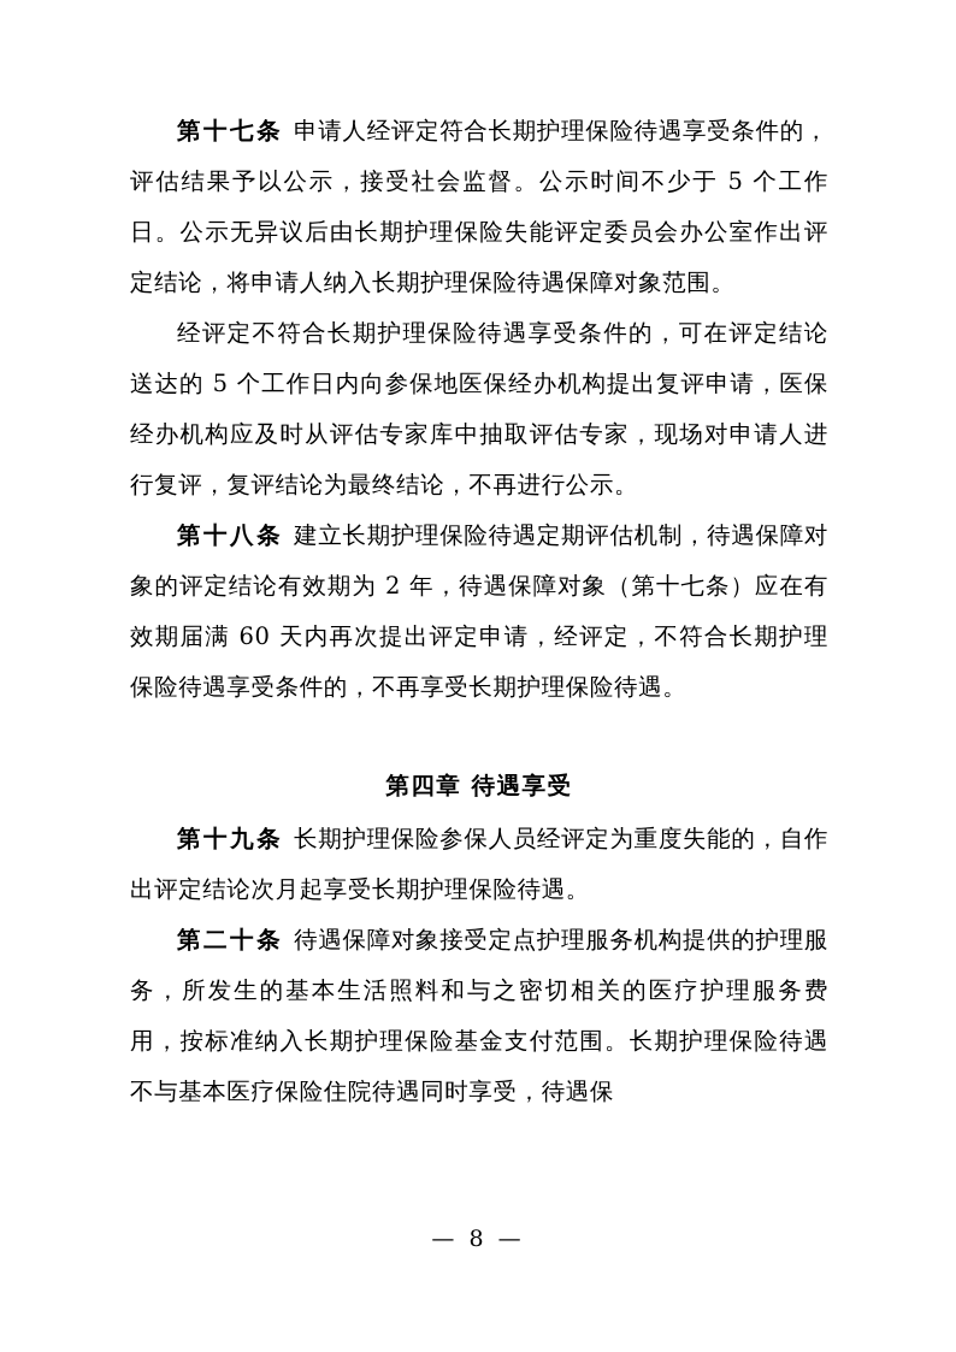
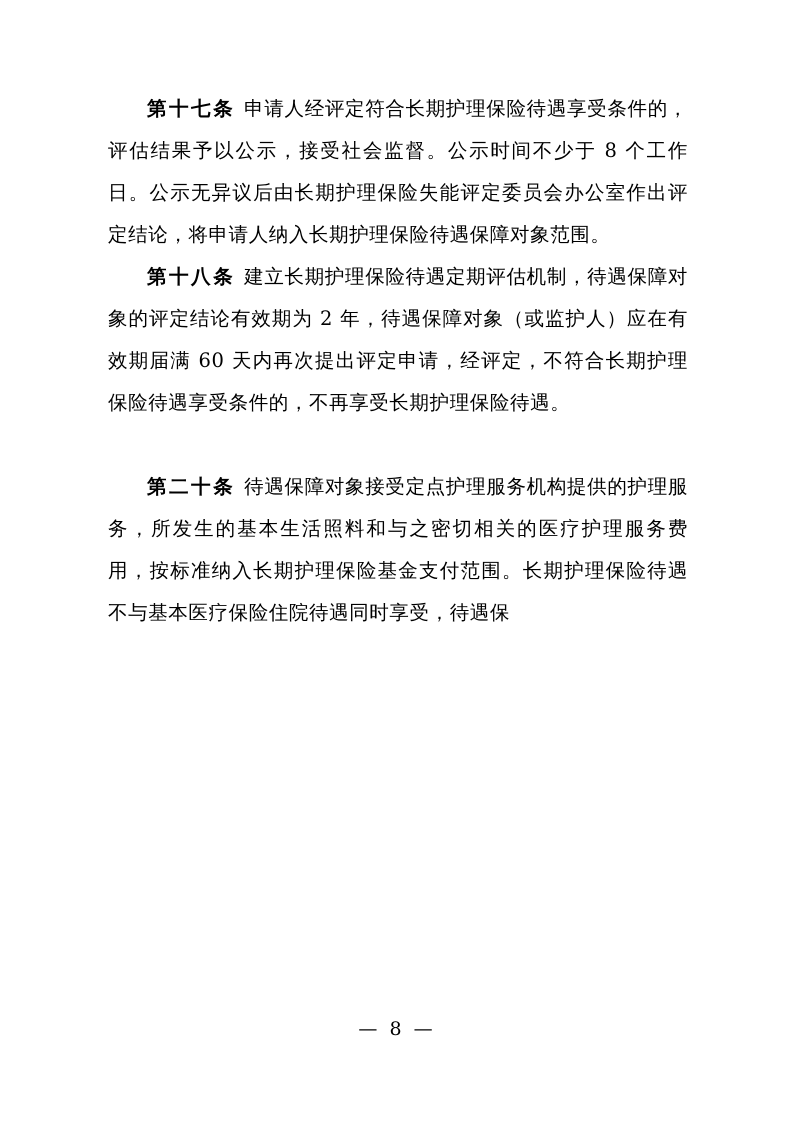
- 第十七条 申请人经评定符合长期护理保险待遇享受条件的，评估结果予以公示，接受社会监督。公示时间不少于 5 个工作日。公示无异议后由长期护理保险失能评定委员会办公室作出评定结论，将申请人纳入长期护理保险待遇保障对象范围。
+ 第十七条 申请人经评定符合长期护理保险待遇享受条件的，评估结果予以公示，接受社会监督。公示时间不少于 8 个工作日。公示无异议后由长期护理保险失能评定委员会办公室作出评定结论，将申请人纳入长期护理保险待遇保障对象范围。
- 经评定不符合长期护理保险待遇享受条件的，可在评定结论送达的 5 个工作日内向参保地医保经办机构提出复评申请，医保经办机构应及时从评估专家库中抽取评估专家，现场对申请人进行复评，复评结论为最终结论，不再进行公示。
- 第十八条 建立长期护理保险待遇定期评估机制，待遇保障对象的评定结论有效期为 2 年，待遇保障对象（第十七条）应在有效期届满 60 天内再次提出评定申请，经评定，不符合长期护理保险待遇享受条件的，不再享受长期护理保险待遇。
+ 第十八条 建立长期护理保险待遇定期评估机制，待遇保障对象的评定结论有效期为 2 年，待遇保障对象（或监护人）应在有效期届满 60 天内再次提出评定申请，经评定，不符合长期护理保险待遇享受条件的，不再享受长期护理保险待遇。
- 第四章 待遇享受
- 第十九条 长期护理保险参保人员经评定为重度失能的，自作出评定结论次月起享受长期护理保险待遇。
  第二十条 待遇保障对象接受定点护理服务机构提供的护理服务，所发生的基本生活照料和与之密切相关的医疗护理服务费用，按标准纳入长期护理保险基金支付范围。长期护理保险待遇不与基本医疗保险住院待遇同时享受，待遇保
  — 8 —
